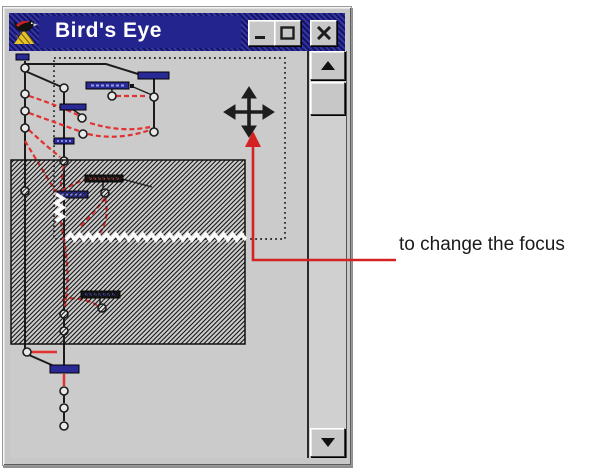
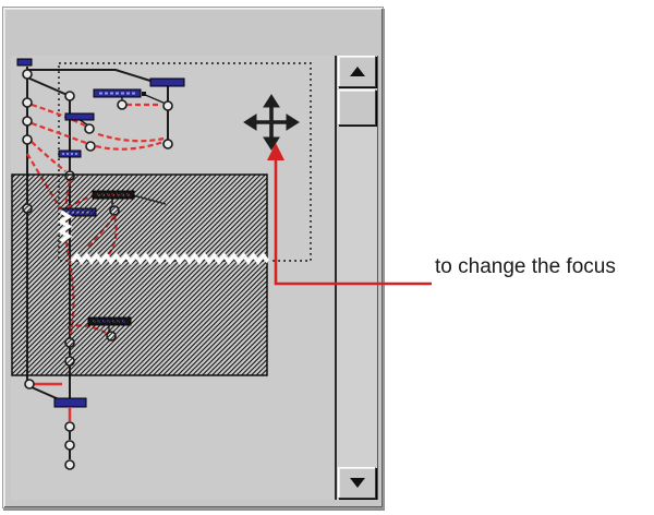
- Bird's Eye
  to change the focus
